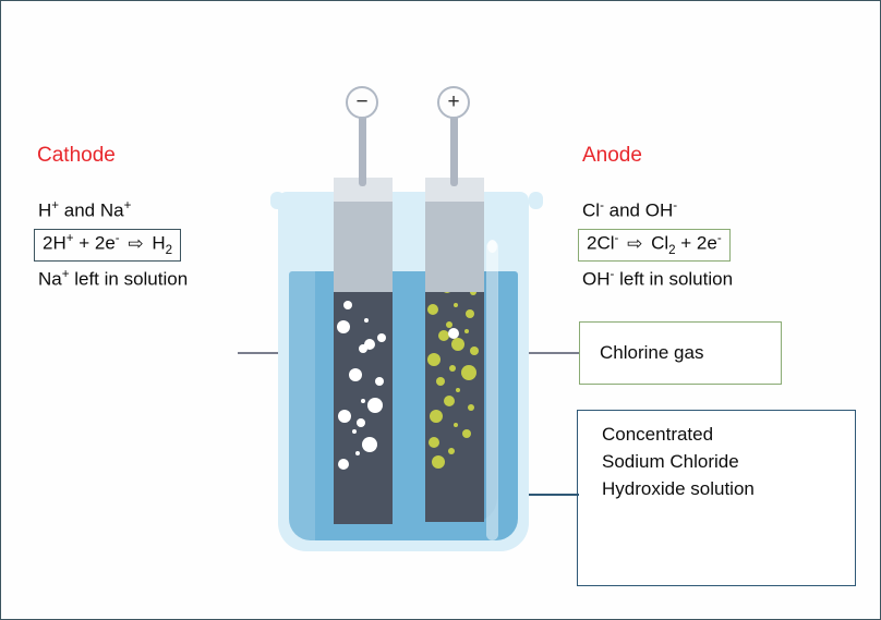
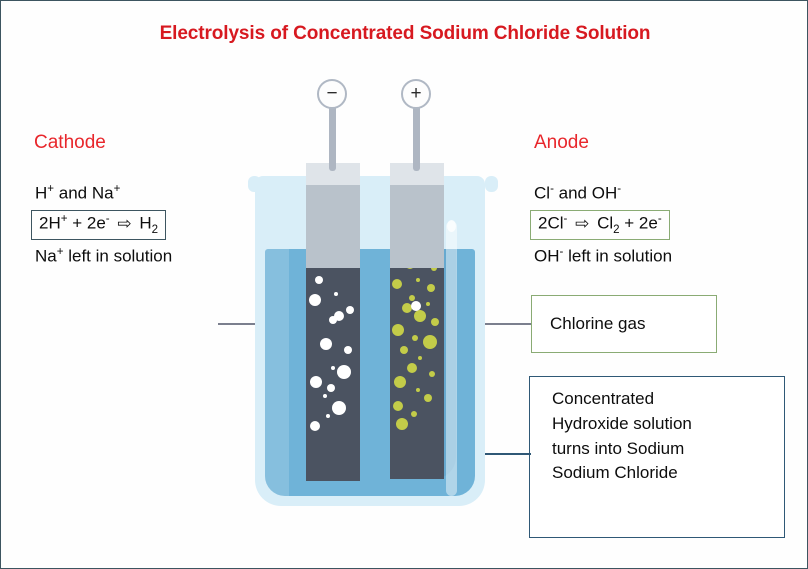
+ Electrolysis of Concentrated Sodium Chloride Solution
  Cathode
  H+ and Na+
  2H+ + 2e- ⇨ H2
  Na+ left in solution
  Anode
  Cl- and OH-
  2Cl- ⇨ Cl2 + 2e-
  OH- left in solution
  Chlorine gas
  Concentrated
- Sodium Chloride
+ Hydroxide solution
+ turns into Sodium
- Hydroxide solution
+ Sodium Chloride
  −
  +
